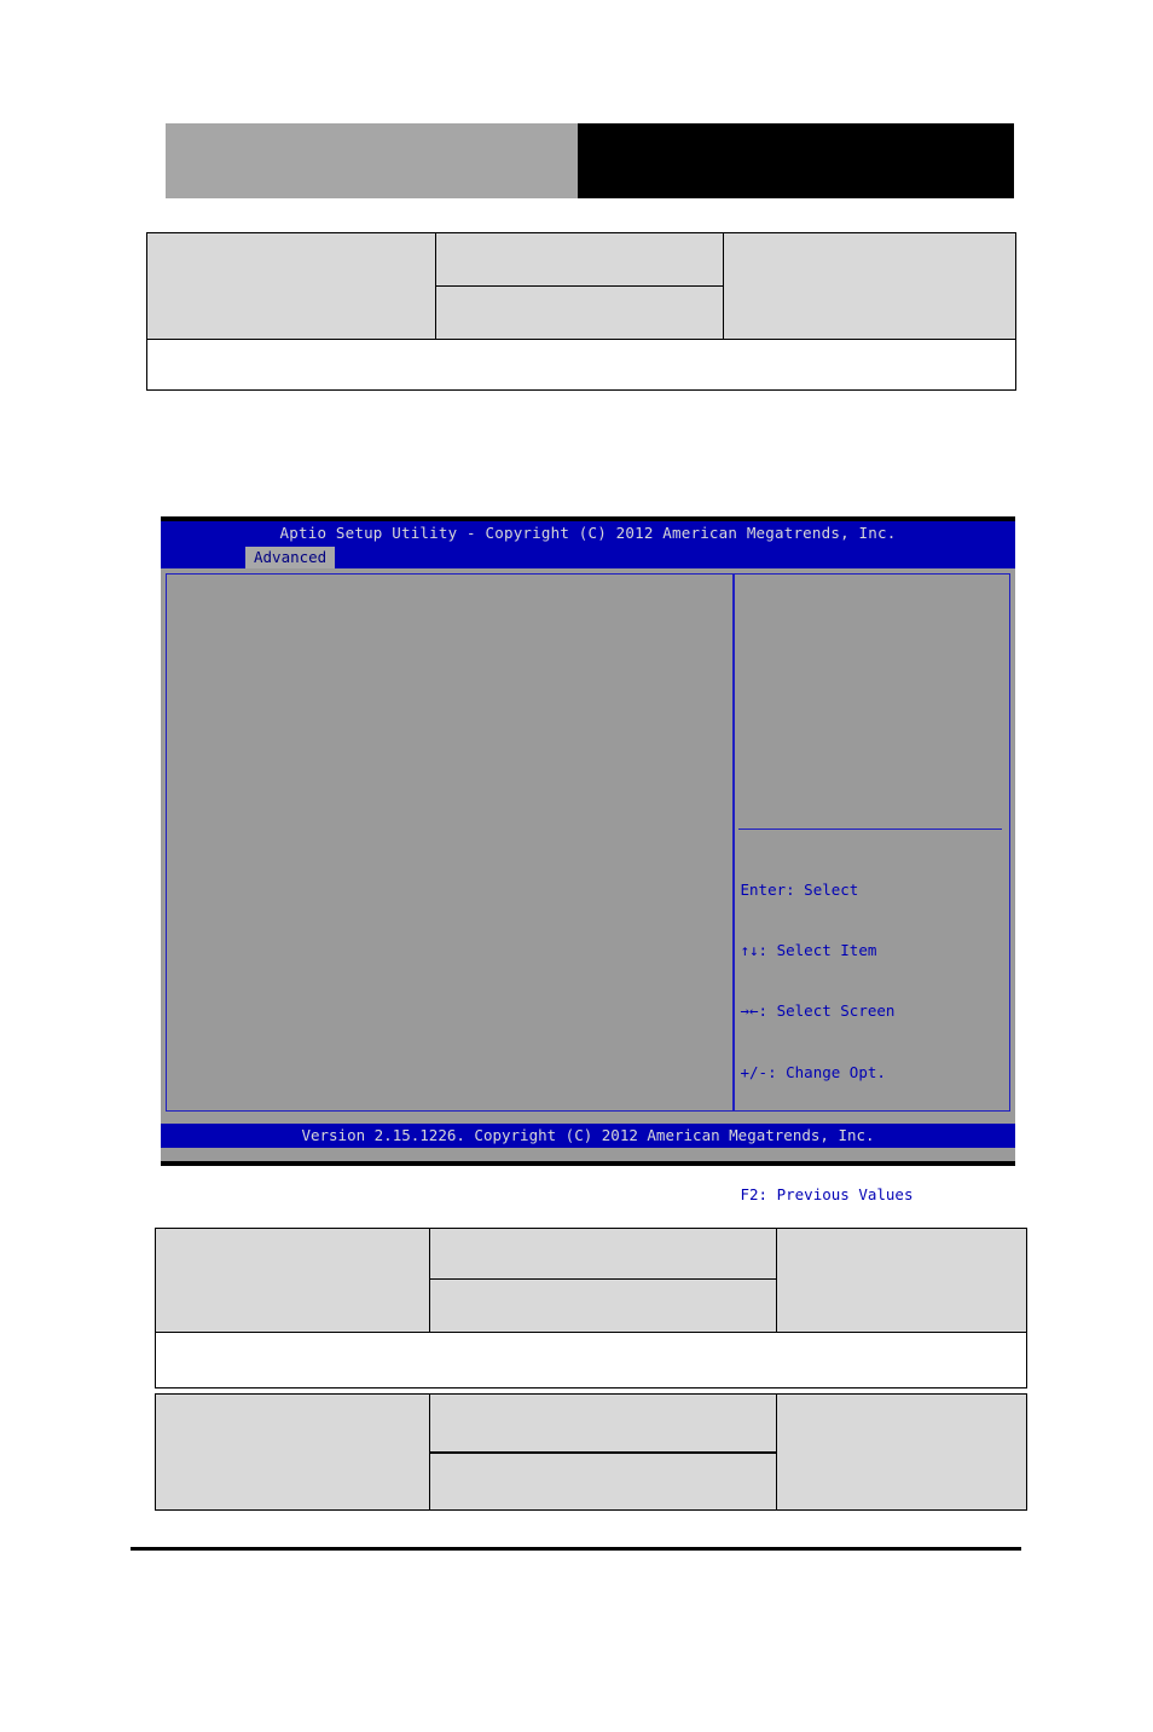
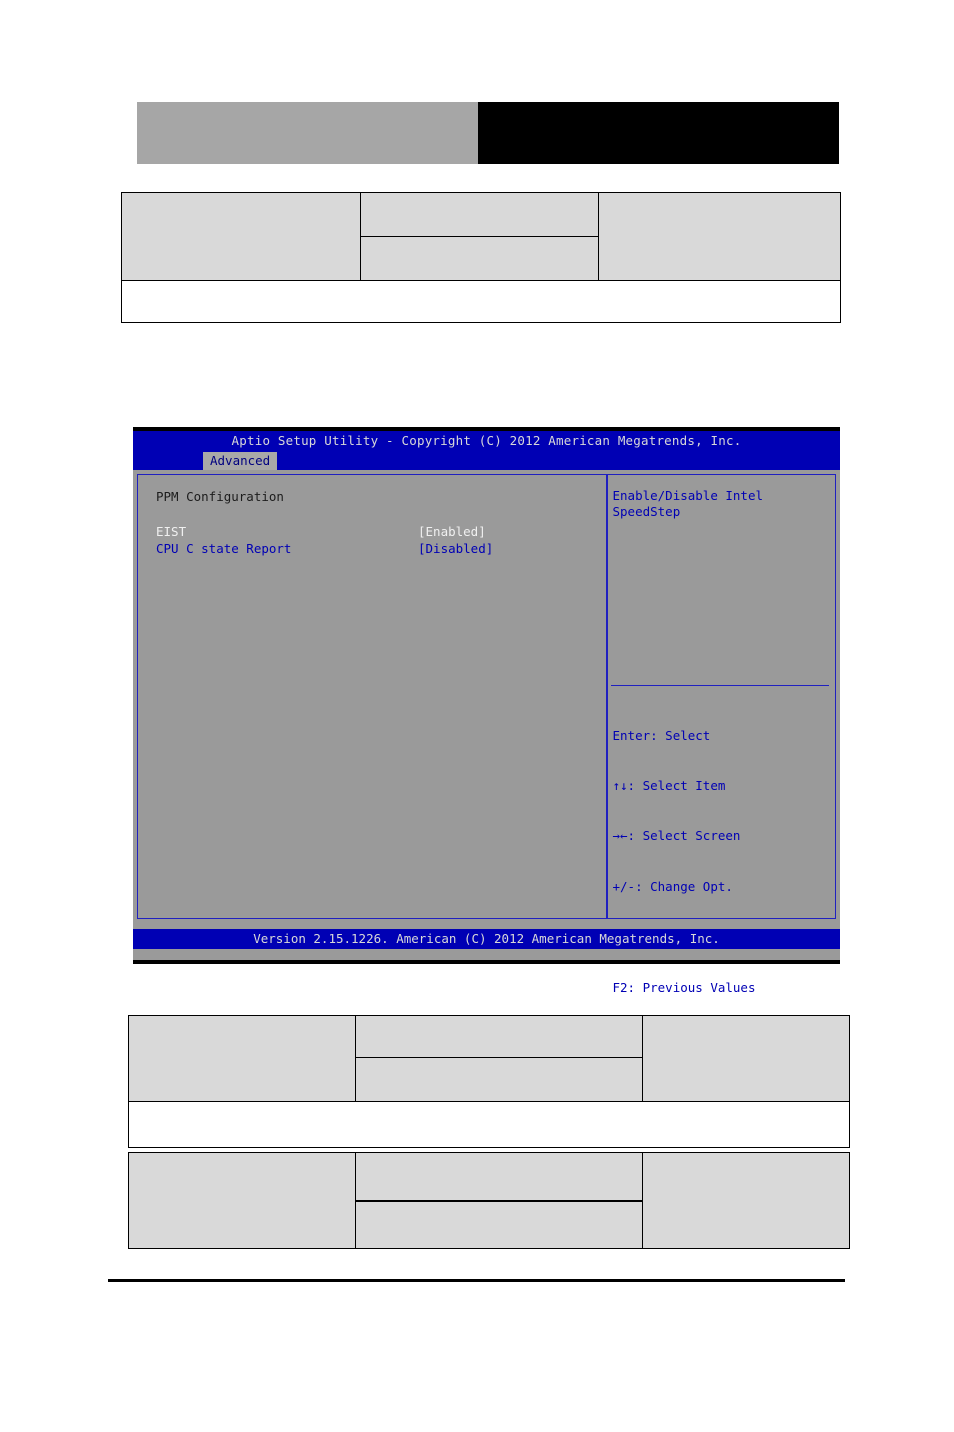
  Aptio Setup Utility - Copyright (C) 2012 American Megatrends, Inc.
  Advanced
+ PPM Configuration
+ EIST
+ [Enabled]
+ CPU C state Report
+ [Disabled]
+ Enable/Disable Intel SpeedStep
  Enter: Select
  ↑↓: Select Item
  →←: Select Screen
  +/-: Change Opt.
  F2: Previous Values
- Version 2.15.1226. Copyright (C) 2012 American Megatrends, Inc.
+ Version 2.15.1226. American (C) 2012 American Megatrends, Inc.
